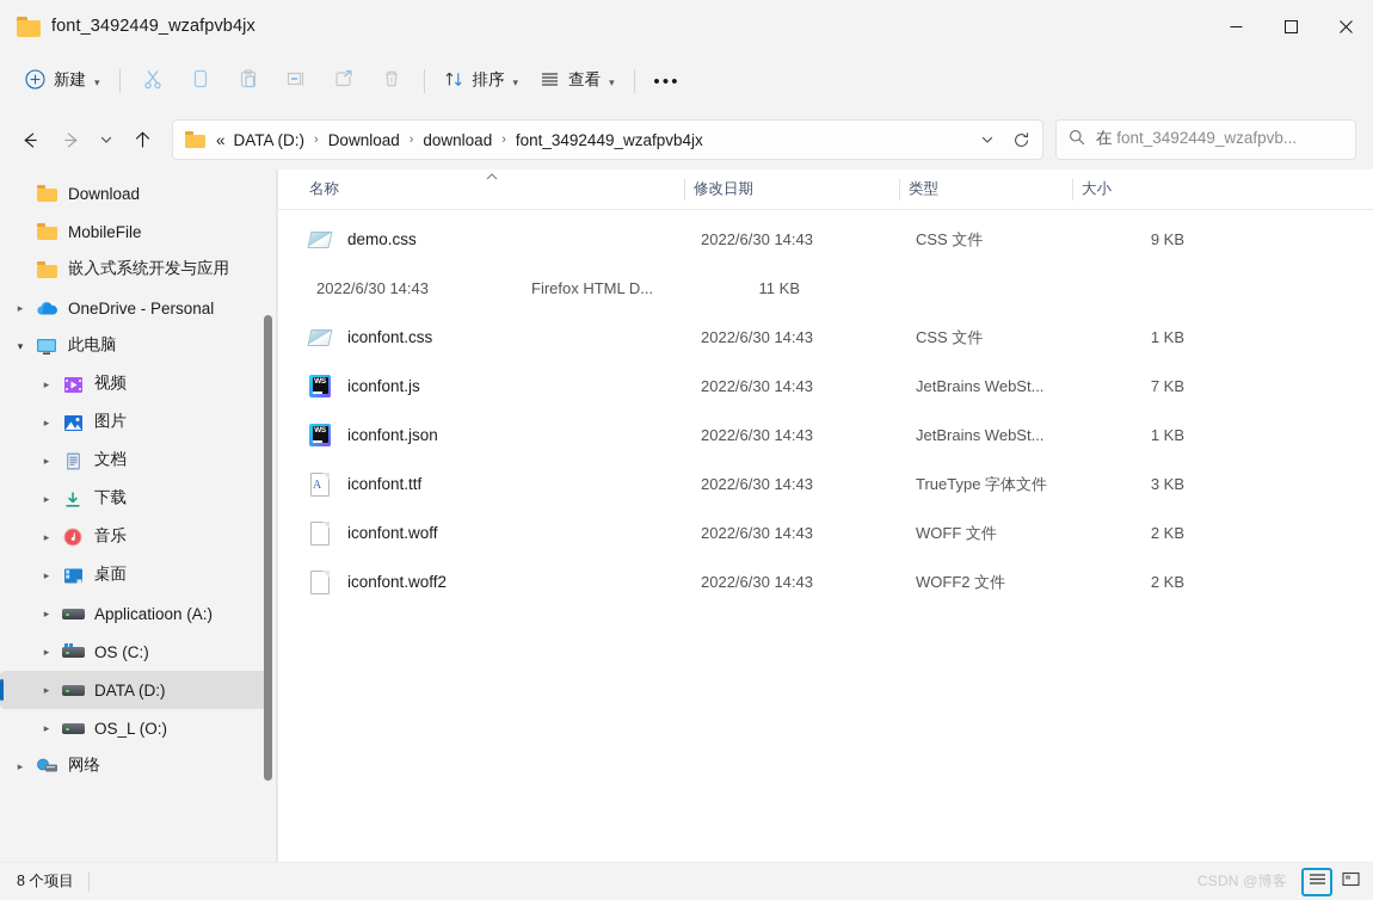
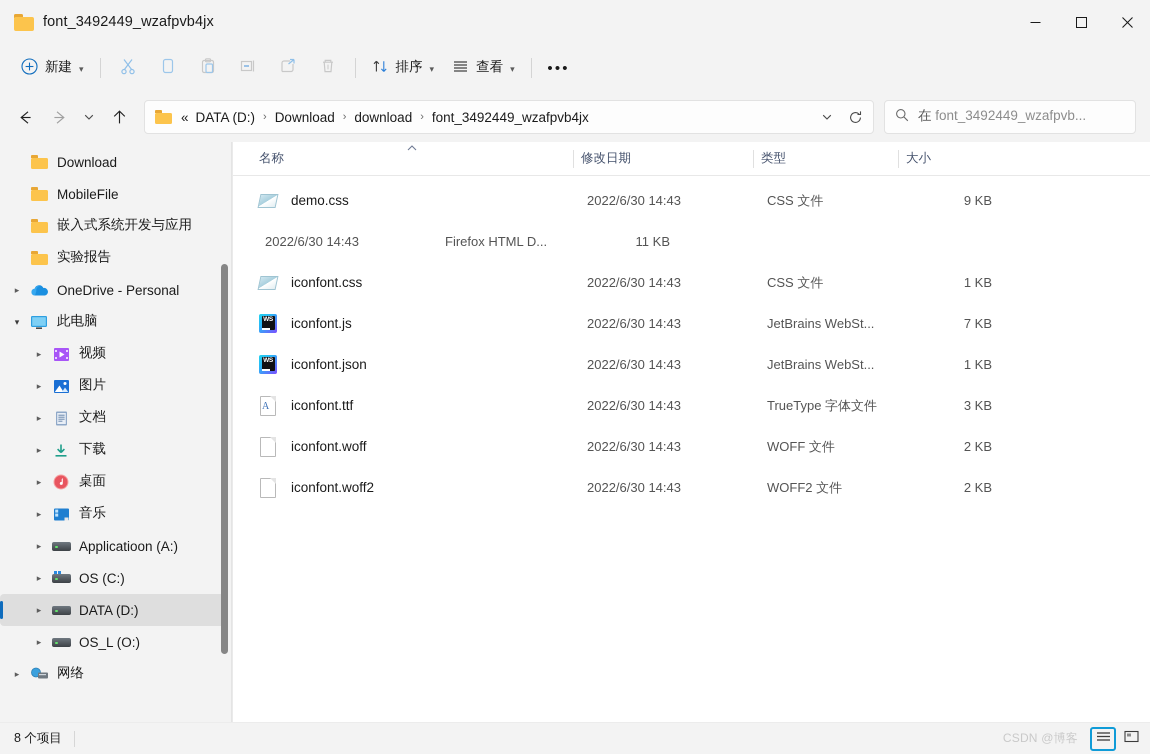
  font_3492449_wzafpvb4jx
  新建
  ▾
  排序
  ▾
  查看
  ▾
  •••
  «
  DATA (D:)
  ›
  Download
  ›
  download
  ›
  font_3492449_wzafpvb4jx
  在 font_3492449_wzafpvb...
  Download
  MobileFile
  嵌入式系统开发与应用
+ 实验报告
  ▸
  OneDrive - Personal
  ▾
  此电脑
  ▸
  视频
  ▸
  图片
  ▸
  文档
  ▸
  下载
  ▸
- 音乐
+ 桌面
  ▸
- 桌面
+ 音乐
  ▸
  Applicatioon (A:)
  ▸
  OS (C:)
  ▸
  DATA (D:)
  ▸
  OS_L (O:)
  ▸
  网络
  名称
  修改日期
  类型
  大小
  demo.css
  2022/6/30 14:43
  CSS 文件
  9 KB
  2022/6/30 14:43
  Firefox HTML D...
  11 KB
  iconfont.css
  2022/6/30 14:43
  CSS 文件
  1 KB
  iconfont.js
  2022/6/30 14:43
  JetBrains WebSt...
  7 KB
  iconfont.json
  2022/6/30 14:43
  JetBrains WebSt...
  1 KB
  A
  iconfont.ttf
  2022/6/30 14:43
  TrueType 字体文件
  3 KB
  iconfont.woff
  2022/6/30 14:43
  WOFF 文件
  2 KB
  iconfont.woff2
  2022/6/30 14:43
  WOFF2 文件
  2 KB
  8 个项目
  CSDN @博客
